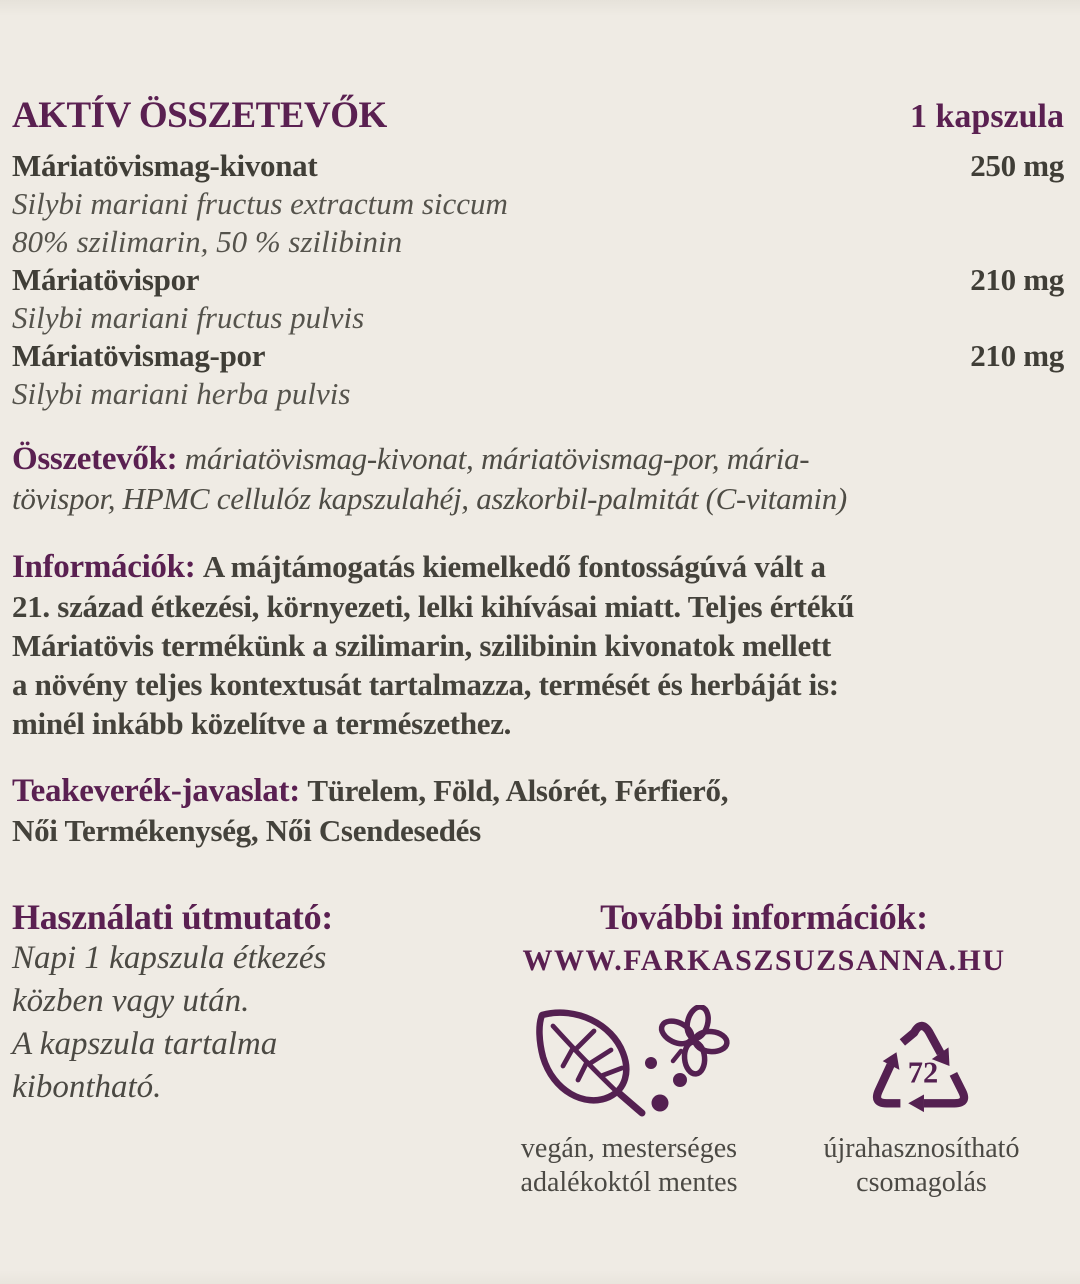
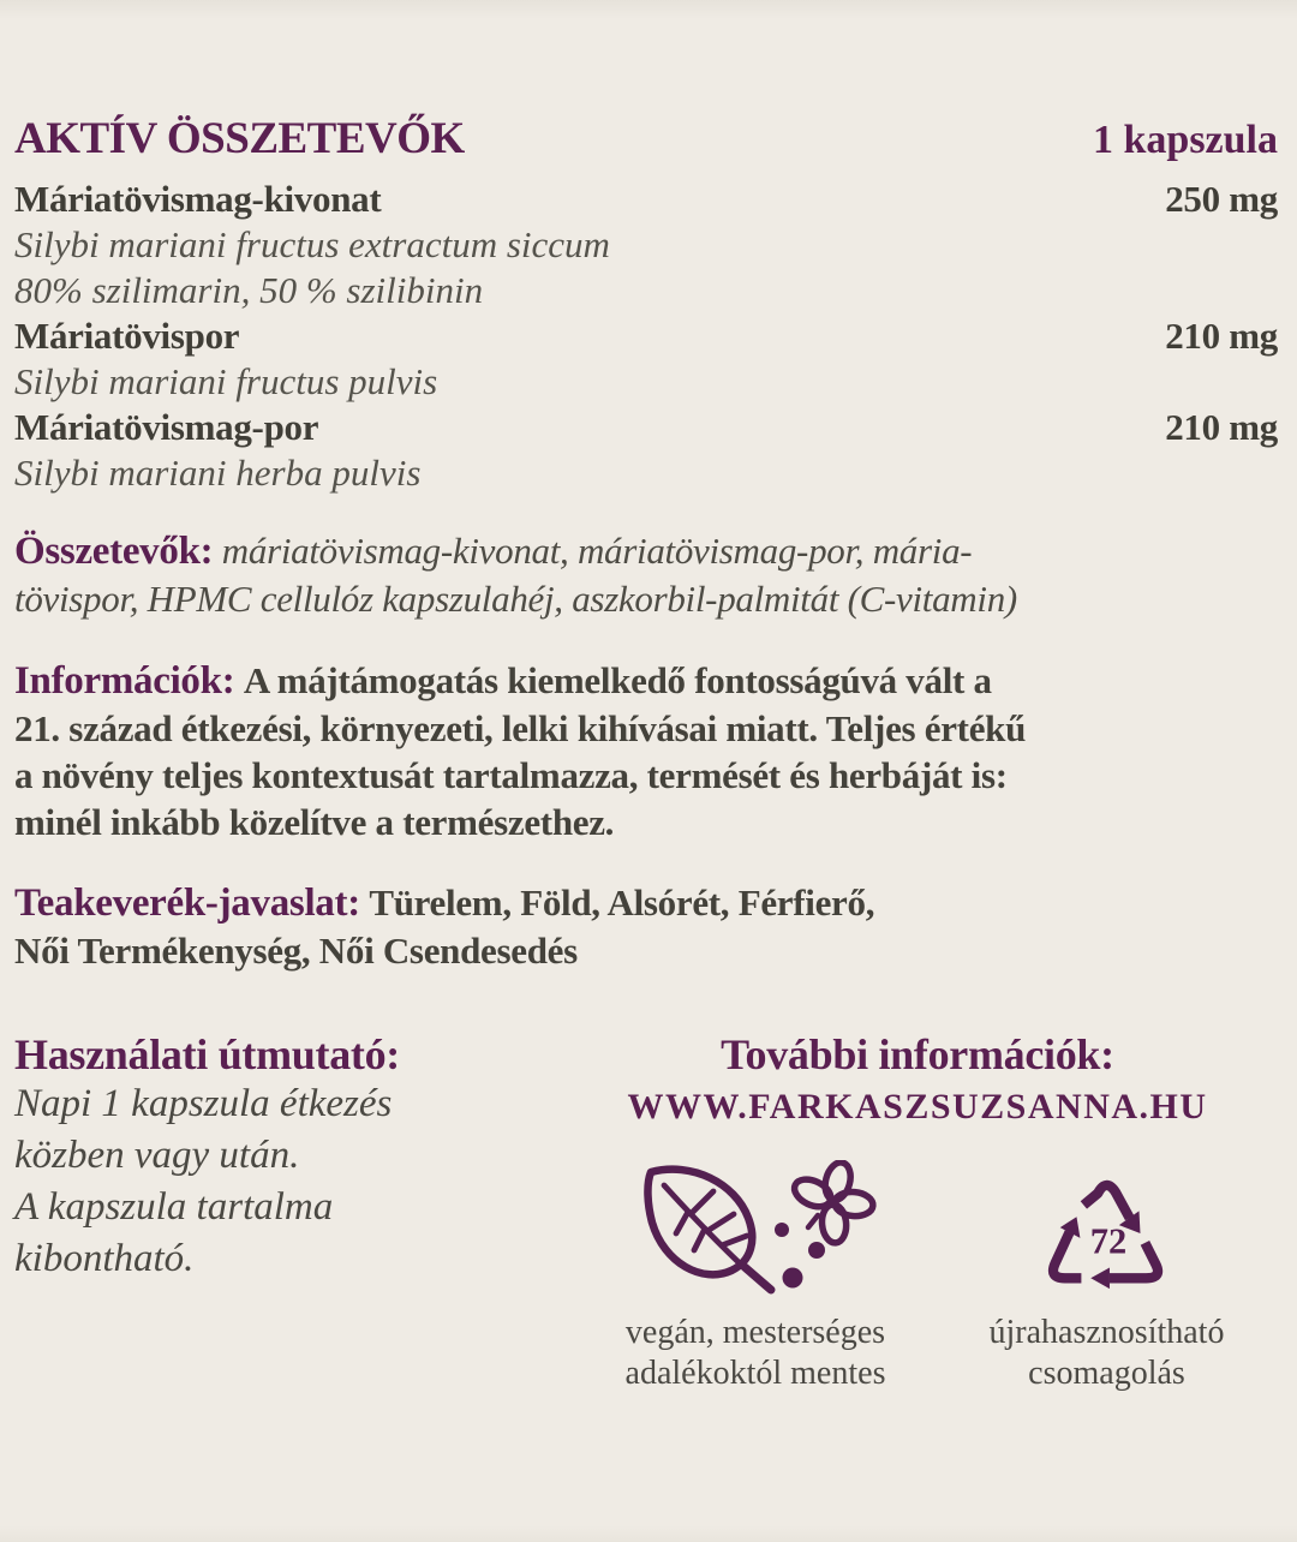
  AKTÍV ÖSSZETEVŐK
  1 kapszula
  Máriatövismag-kivonat
  250 mg
  Silybi mariani fructus extractum siccum
  80% szilimarin, 50 % szilibinin
  Máriatövispor
  210 mg
  Silybi mariani fructus pulvis
  Máriatövismag-por
  210 mg
  Silybi mariani herba pulvis
  Összetevők: máriatövismag-kivonat, máriatövismag-por, mária-
  tövispor, HPMC cellulóz kapszulahéj, aszkorbil-palmitát (C-vitamin)
  Információk: A májtámogatás kiemelkedő fontosságúvá vált a
  21. század étkezési, környezeti, lelki kihívásai miatt. Teljes értékű
- Máriatövis termékünk a szilimarin, szilibinin kivonatok mellett
  a növény teljes kontextusát tartalmazza, termését és herbáját is:
  minél inkább közelítve a természethez.
  Teakeverék-javaslat: Türelem, Föld, Alsórét, Férfierő,
  Női Termékenység, Női Csendesedés
  Használati útmutató:
  Napi 1 kapszula étkezés
  közben vagy után.
  A kapszula tartalma
  kibontható.
  További információk:
  WWW.FARKASZSUZSANNA.HU
  72
  vegán, mesterséges
  adalékoktól mentes
  újrahasznosítható
  csomagolás
